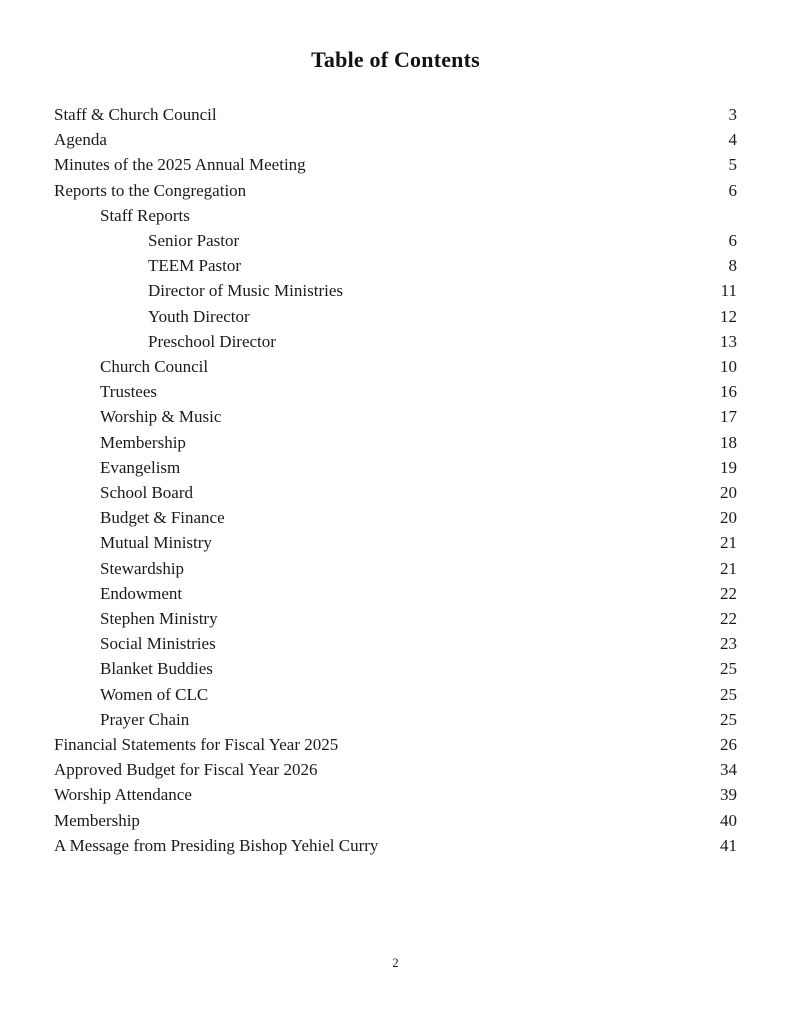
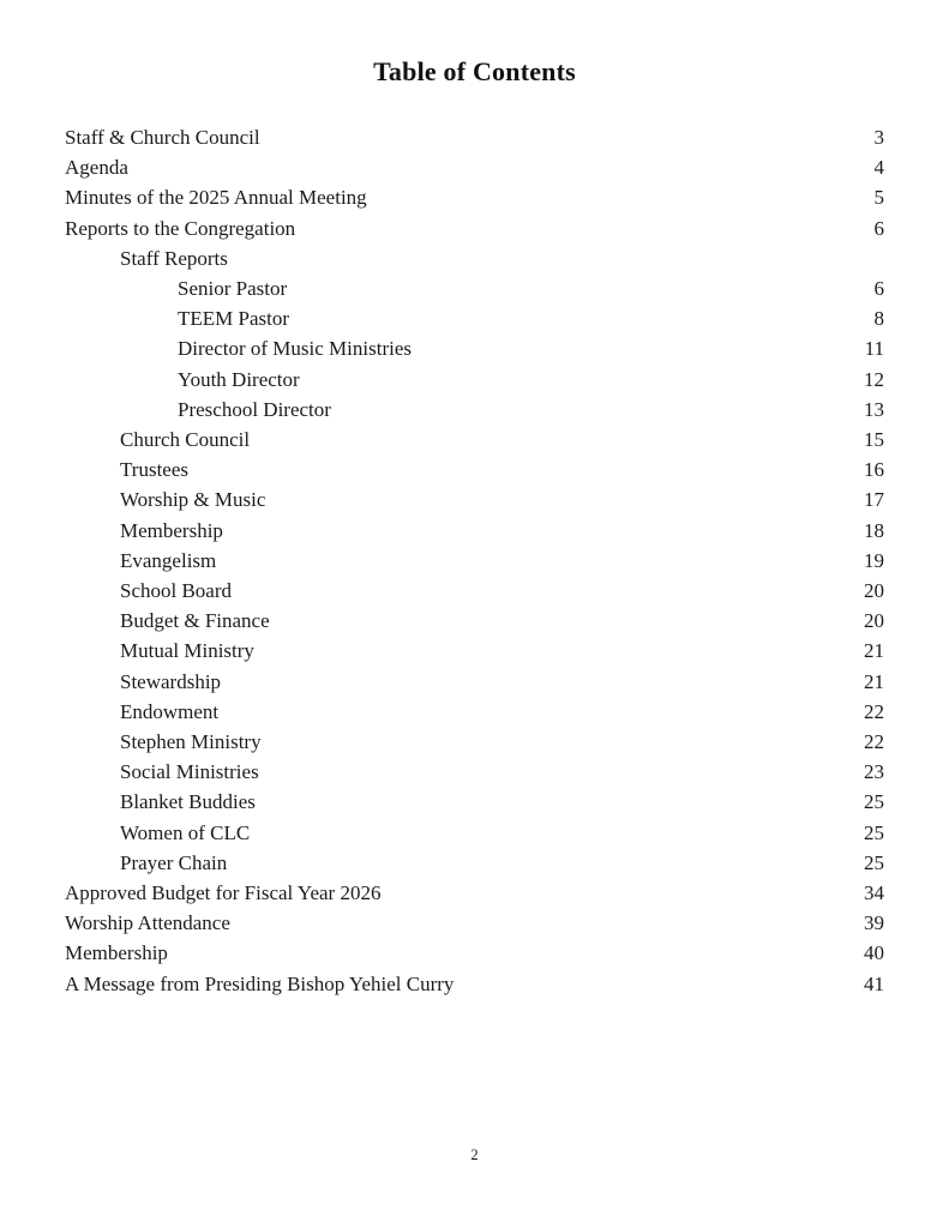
  Table of Contents
  Staff & Church Council
  3
  Agenda
  4
  Minutes of the 2025 Annual Meeting
  5
  Reports to the Congregation
  6
  Staff Reports
  Senior Pastor
  6
  TEEM Pastor
  8
  Director of Music Ministries
  11
  Youth Director
  12
  Preschool Director
  13
  Church Council
- 10
+ 15
  Trustees
  16
  Worship & Music
  17
  Membership
  18
  Evangelism
  19
  School Board
  20
  Budget & Finance
  20
  Mutual Ministry
  21
  Stewardship
  21
  Endowment
  22
  Stephen Ministry
  22
  Social Ministries
  23
  Blanket Buddies
  25
  Women of CLC
  25
  Prayer Chain
  25
- Financial Statements for Fiscal Year 2025
- 26
  Approved Budget for Fiscal Year 2026
  34
  Worship Attendance
  39
  Membership
  40
  A Message from Presiding Bishop Yehiel Curry
  41
  2
